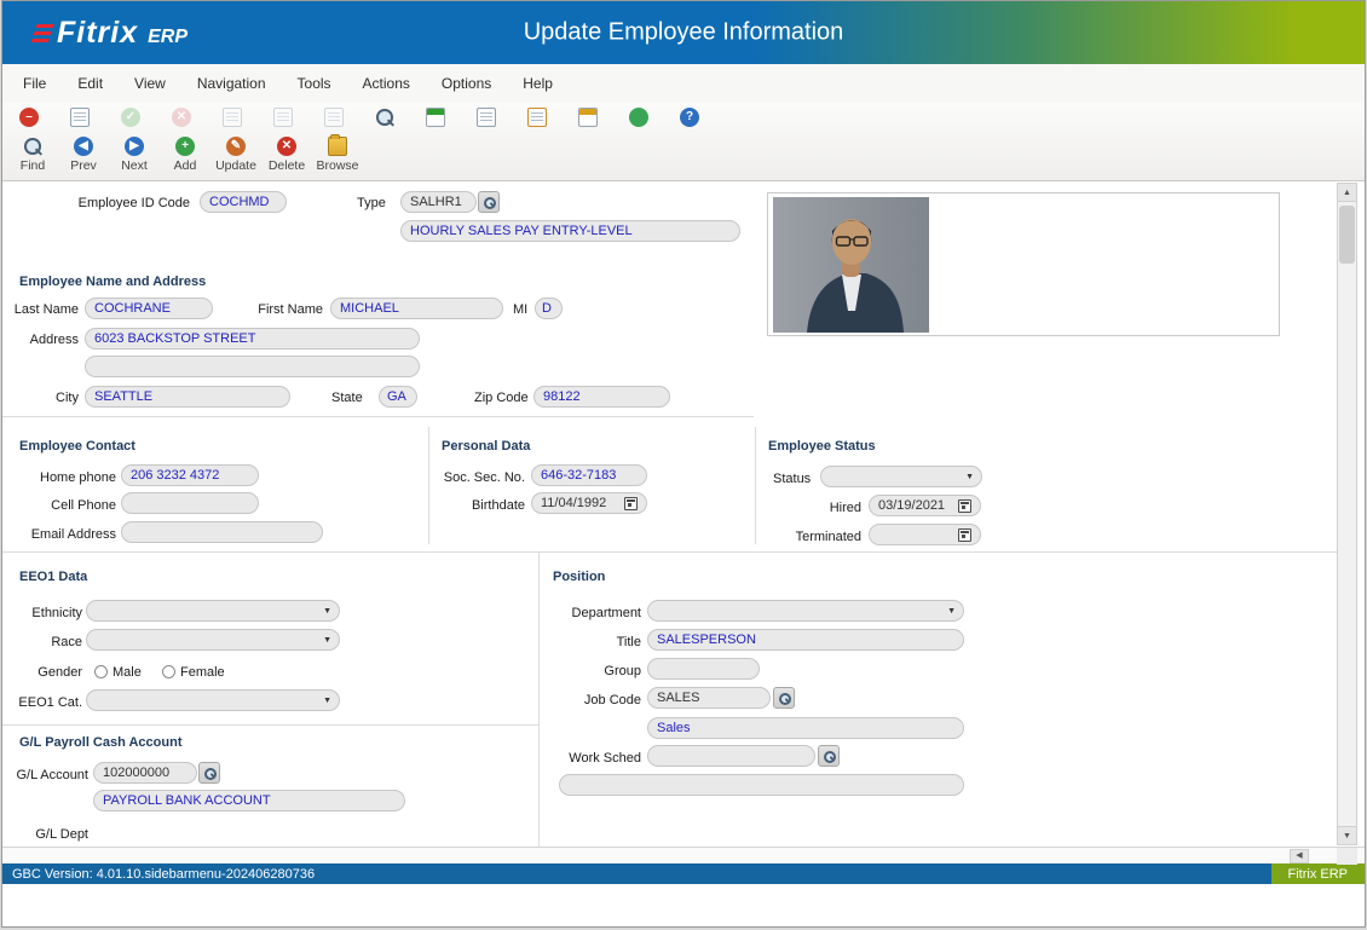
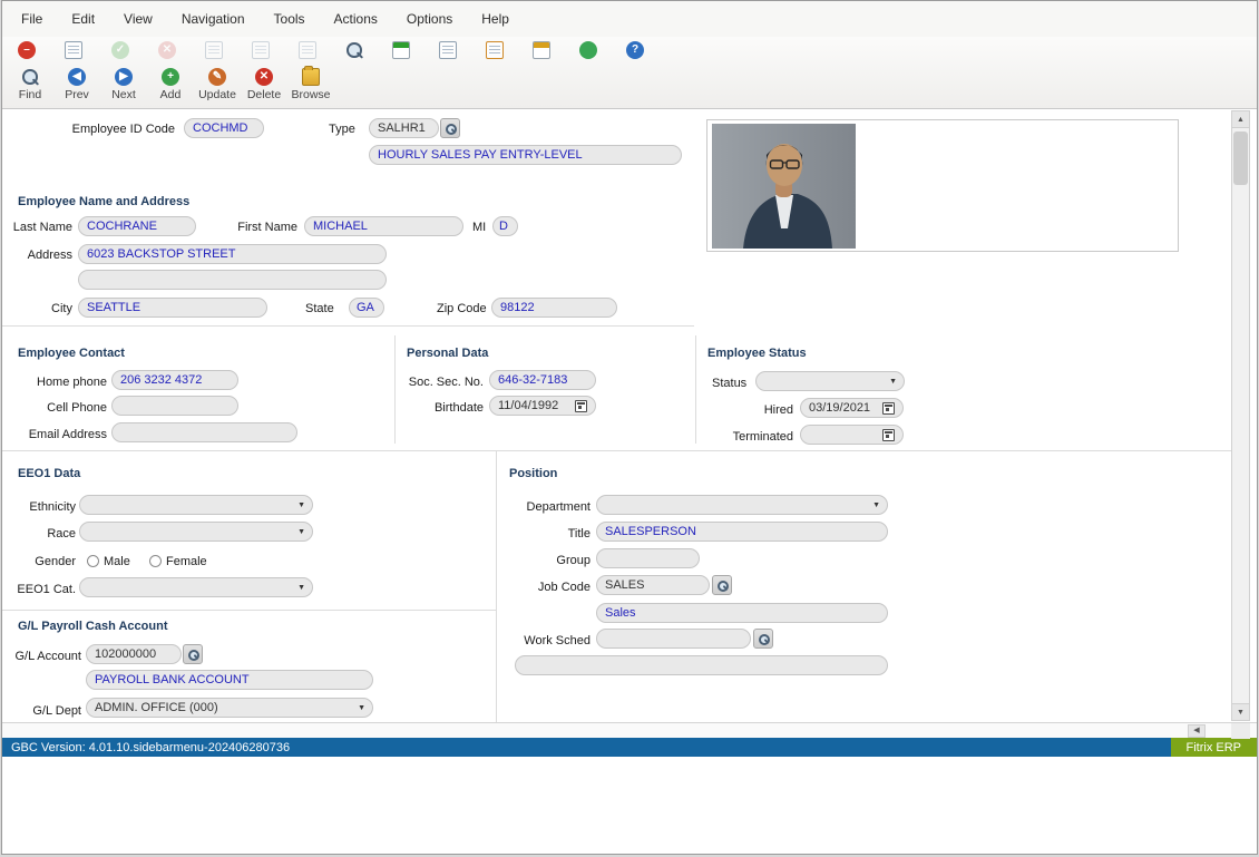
- Fitrix
- ERP
- Update Employee Information
  File
  Edit
  View
  Navigation
  Tools
  Actions
  Options
  Help
  –
  ✓
  ✕
  ?
  Find
  ◀
  Prev
  ▶
  Next
  +
  Add
  ✎
  Update
  ✕
  Delete
  Browse
  Employee ID Code
  COCHMD
  Type
  SALHR1
  HOURLY SALES PAY ENTRY-LEVEL
  Employee Name and Address
  Last Name
  COCHRANE
  First Name
  MICHAEL
  MI
  D
  Address
  6023 BACKSTOP STREET
  City
  SEATTLE
  State
  GA
  Zip Code
  98122
  Employee Contact
  Home phone
  206 3232 4372
  Cell Phone
  Email Address
  Personal Data
  Soc. Sec. No.
  646-32-7183
  Birthdate
  11/04/1992
  Employee Status
  Status
  Hired
  03/19/2021
  Terminated
  EEO1 Data
  Ethnicity
  Race
  Gender
  Male
  Female
  EEO1 Cat.
  Position
  Department
  Title
  SALESPERSON
  Group
  Job Code
  SALES
  Sales
  Work Sched
  G/L Payroll Cash Account
  G/L Account
  102000000
  PAYROLL BANK ACCOUNT
  G/L Dept
+ ADMIN. OFFICE (000)
  GBC Version: 4.01.10.sidebarmenu-202406280736
  Fitrix ERP
